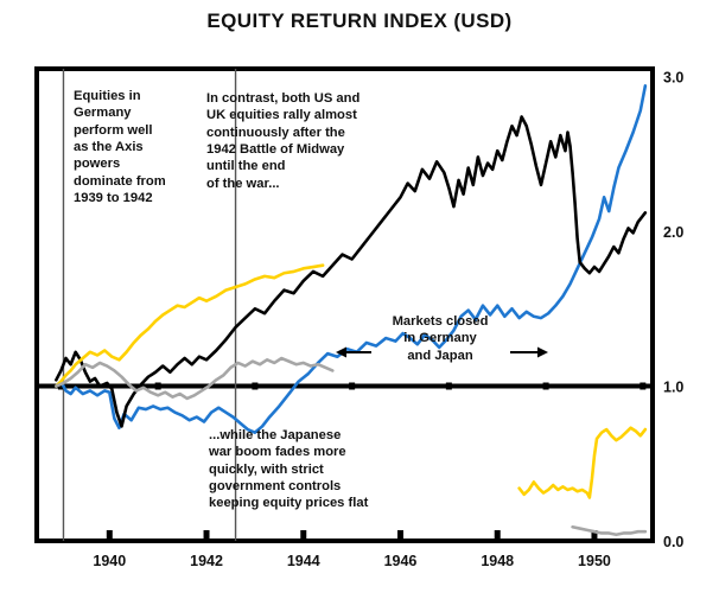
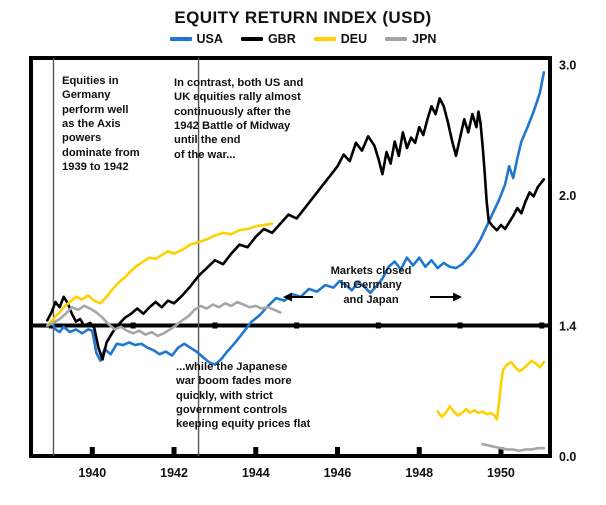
  EQUITY RETURN INDEX (USD)
+ USA
+ GBR
+ DEU
+ JPN
  1940
  1942
  1944
  1946
  1948
  1950
  0.0
- 1.0
+ 1.4
  2.0
  3.0
  Equities in
  Germany
  perform well
  as the Axis
  powers
  dominate from
  1939 to 1942
  In contrast, both US and
  UK equities rally almost
  continuously after the
  1942 Battle of Midway
  until the end
  of the war...
  Markets closed
  in Germany
  and Japan
  ...while the Japanese
  war boom fades more
  quickly, with strict
  government controls
  keeping equity prices flat
